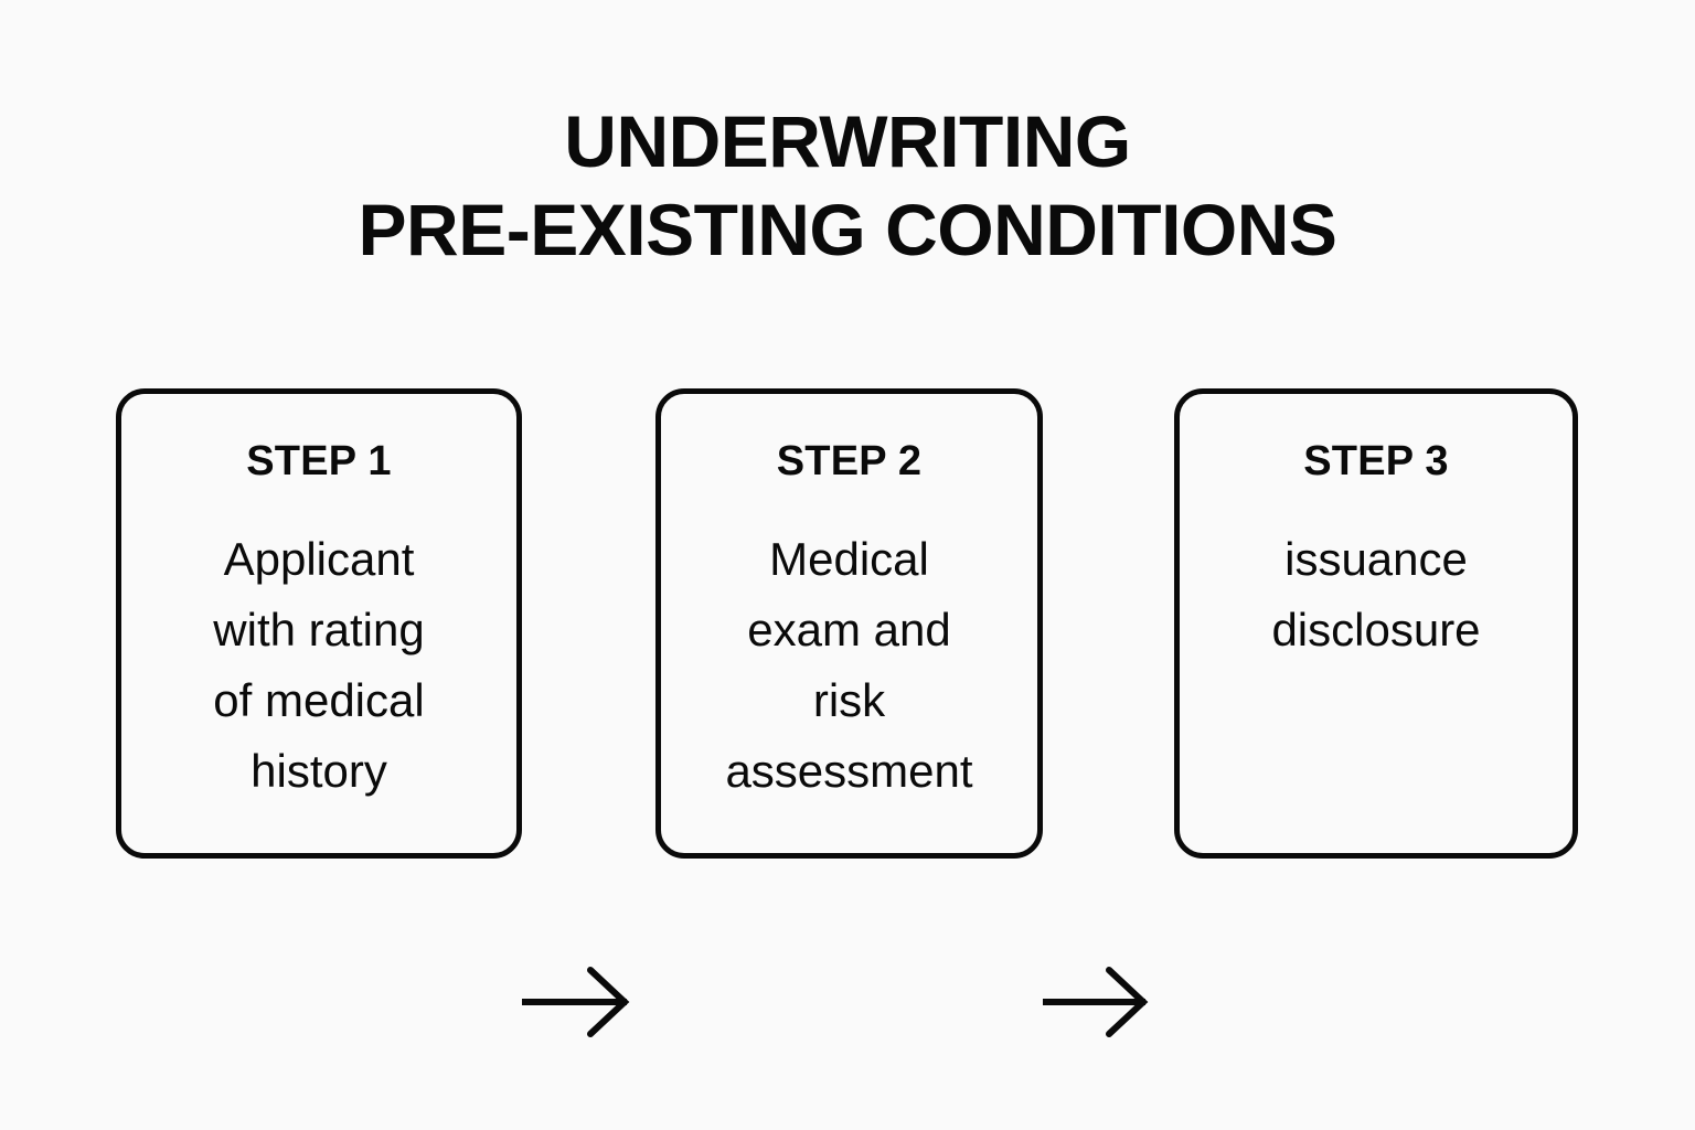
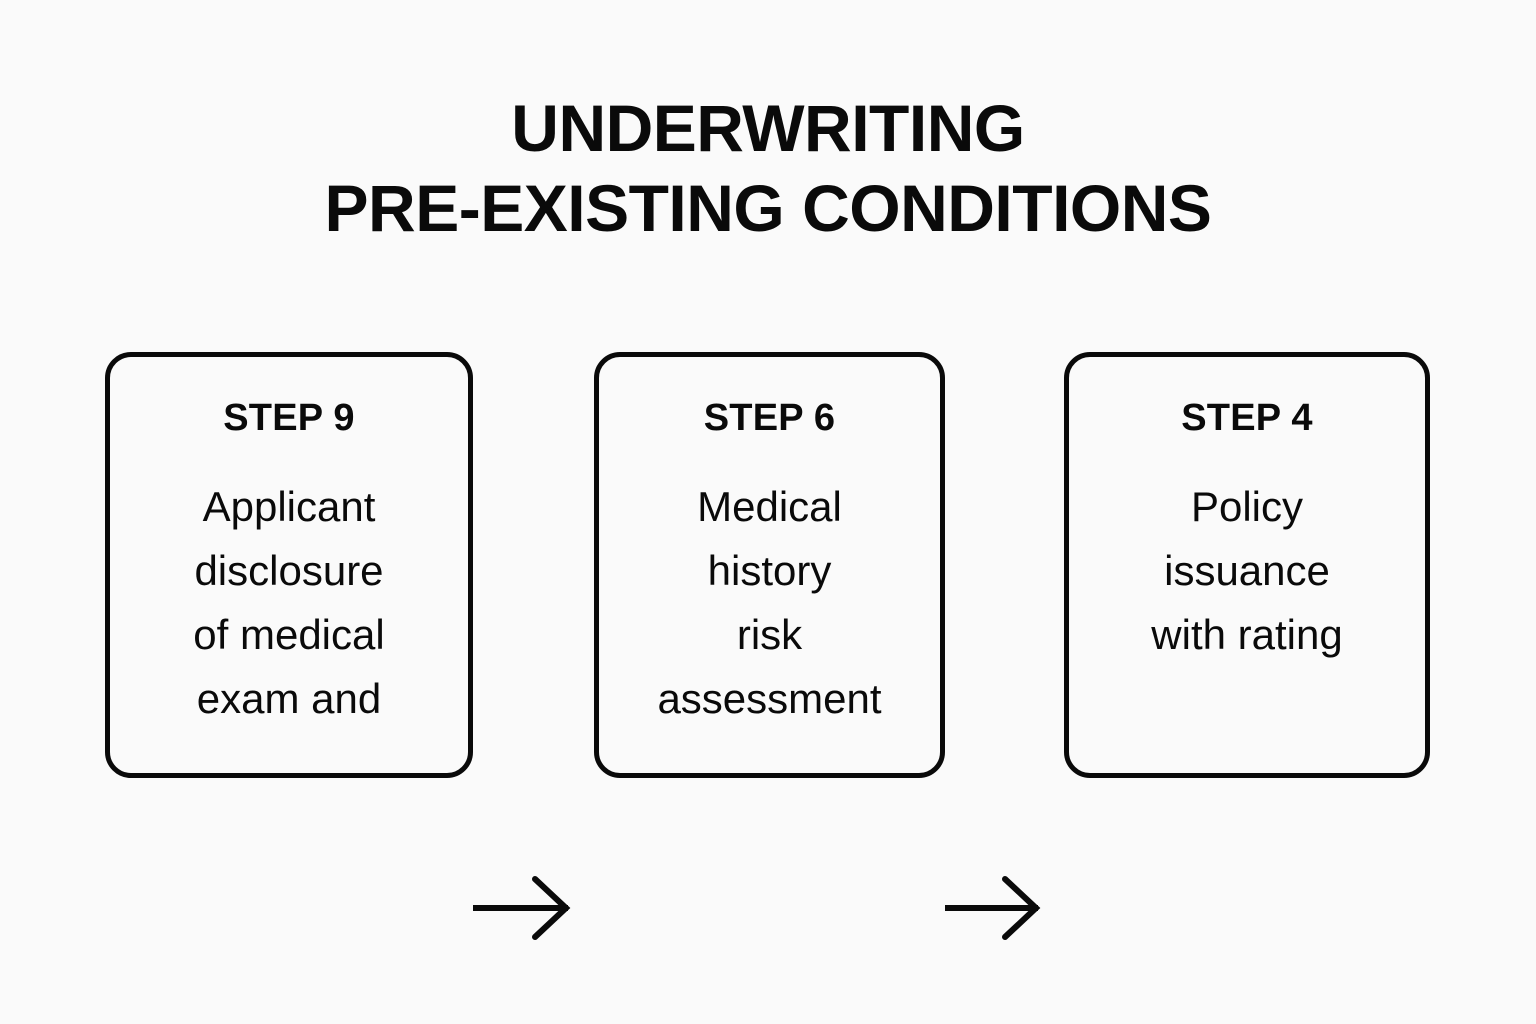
  UNDERWRITING
  PRE-EXISTING CONDITIONS
- STEP 1
+ STEP 9
  Applicant
- with rating
+ disclosure
  of medical
- history
+ exam and
- STEP 2
+ STEP 6
  Medical
- exam and
+ history
  risk
  assessment
- STEP 3
+ STEP 4
+ Policy
  issuance
- disclosure
+ with rating
